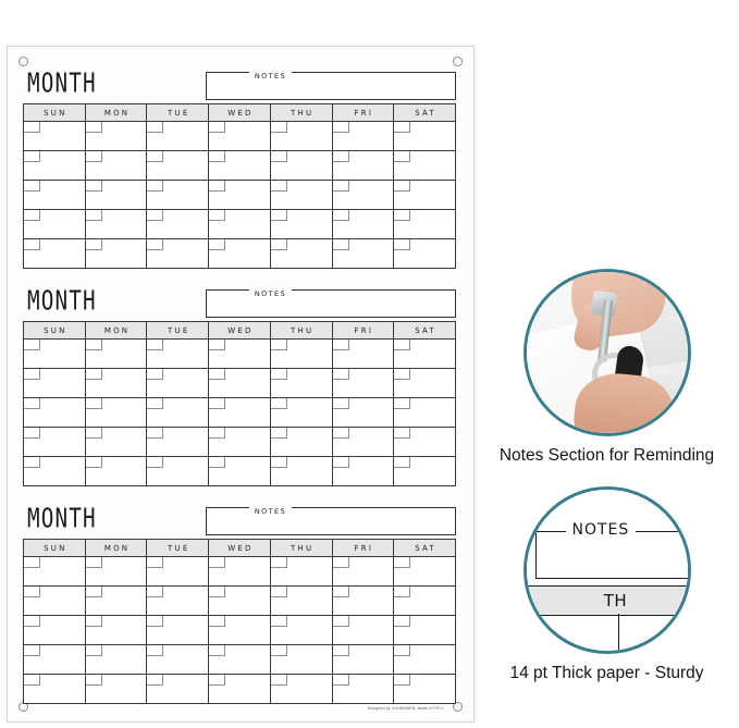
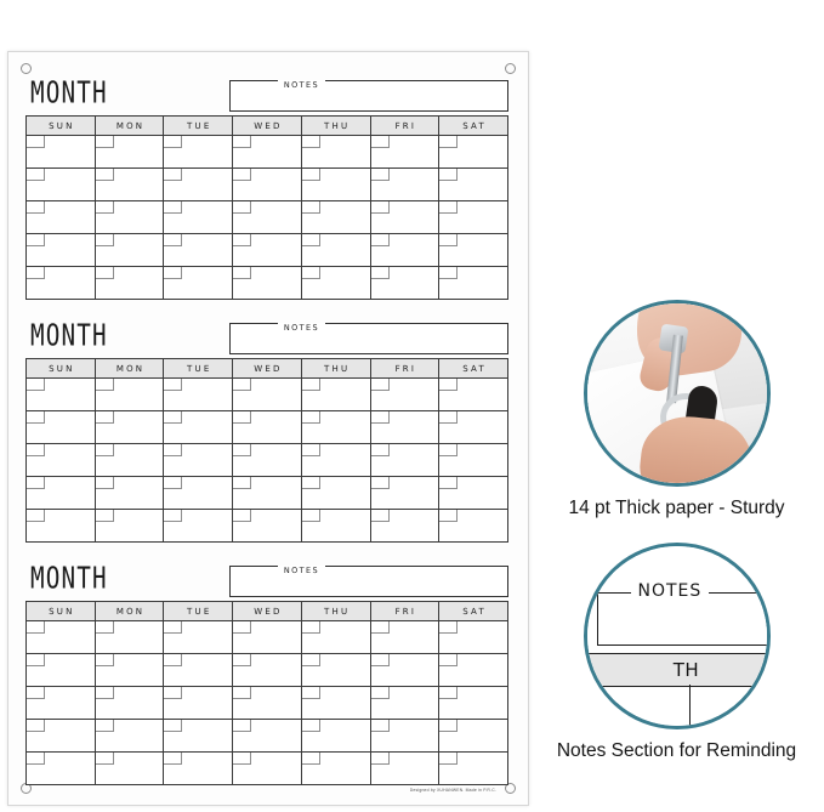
  MONTH
  NOTES
  SUN	MON	TUE	WED	THU	FRI	SAT
  MONTH
  NOTES
  SUN	MON	TUE	WED	THU	FRI	SAT
  MONTH
  NOTES
  SUN	MON	TUE	WED	THU	FRI	SAT
- Notes Section for Reminding
+ 14 pt Thick paper - Sturdy
  NOTES
  TH
- 14 pt Thick paper - Sturdy
+ Notes Section for Reminding
